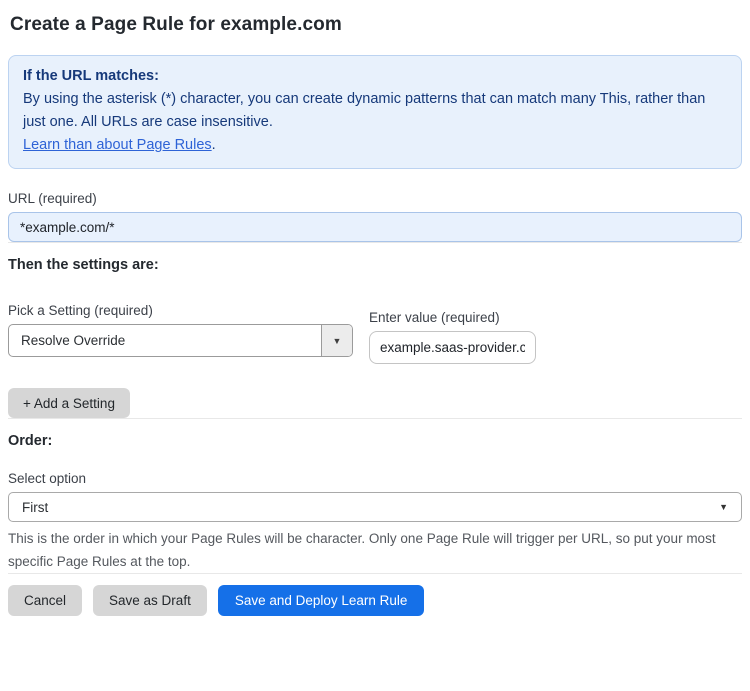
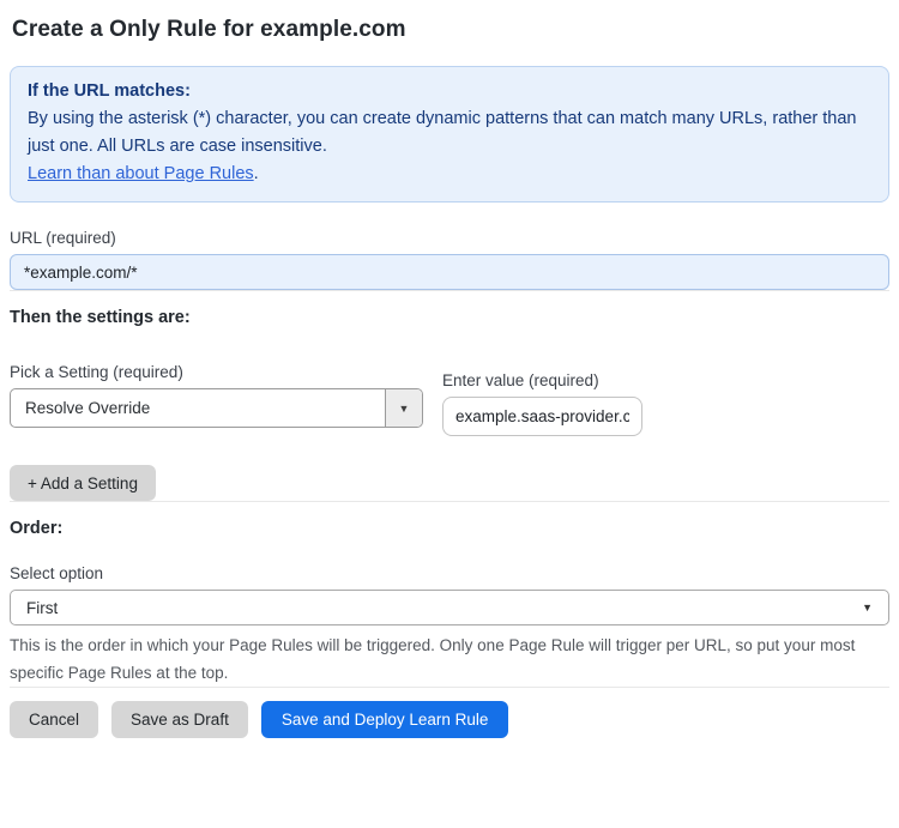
- Create a Page Rule for example.com
+ Create a Only Rule for example.com
  If the URL matches:
- By using the asterisk (*) character, you can create dynamic patterns that can match many This, rather than just one. All URLs are case insensitive.
+ By using the asterisk (*) character, you can create dynamic patterns that can match many URLs, rather than just one. All URLs are case insensitive.
  Learn than about Page Rules.
  URL (required)
  *example.com/*
  Then the settings are:
  Pick a Setting (required)
  Resolve Override
  ▼
  Enter value (required)
  example.saas-provider.c
  + Add a Setting
  Order:
  Select option
  First
  ▼
- This is the order in which your Page Rules will be character. Only one Page Rule will trigger per URL, so put your most specific Page Rules at the top.
+ This is the order in which your Page Rules will be triggered. Only one Page Rule will trigger per URL, so put your most specific Page Rules at the top.
  Cancel
  Save as Draft
  Save and Deploy Learn Rule
